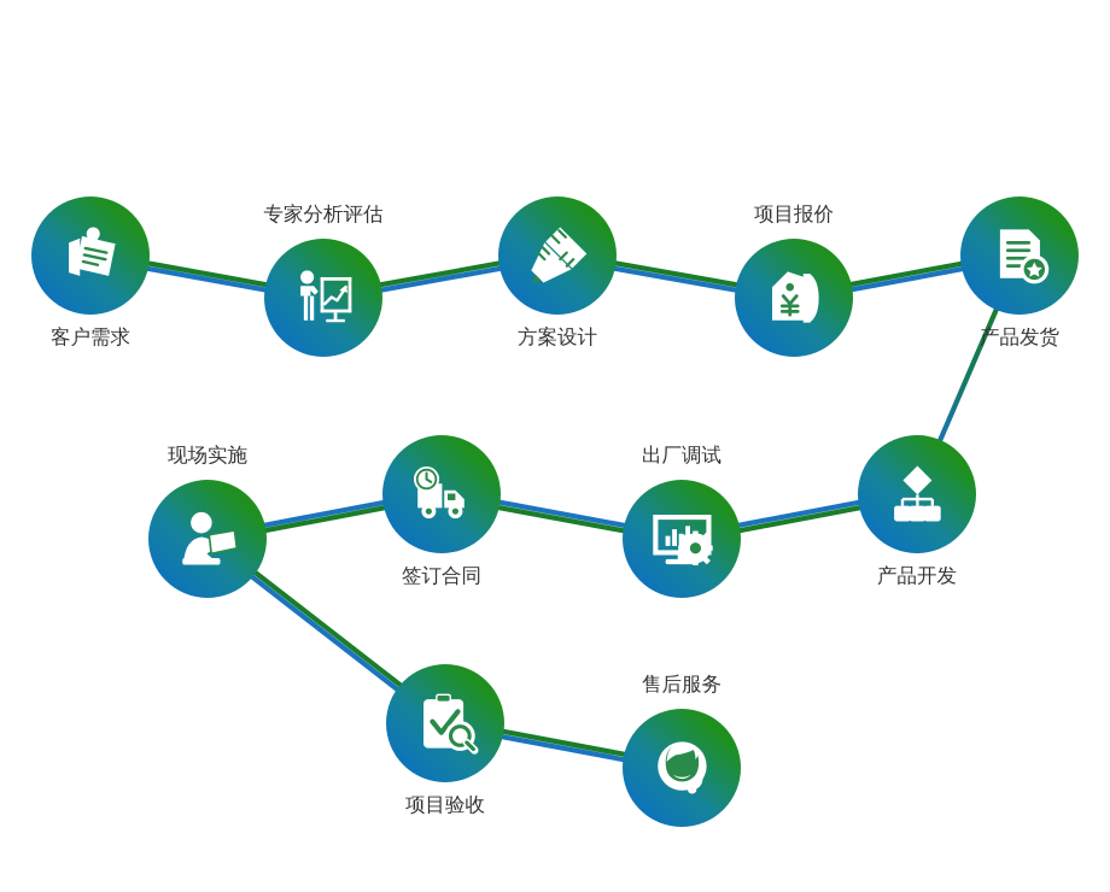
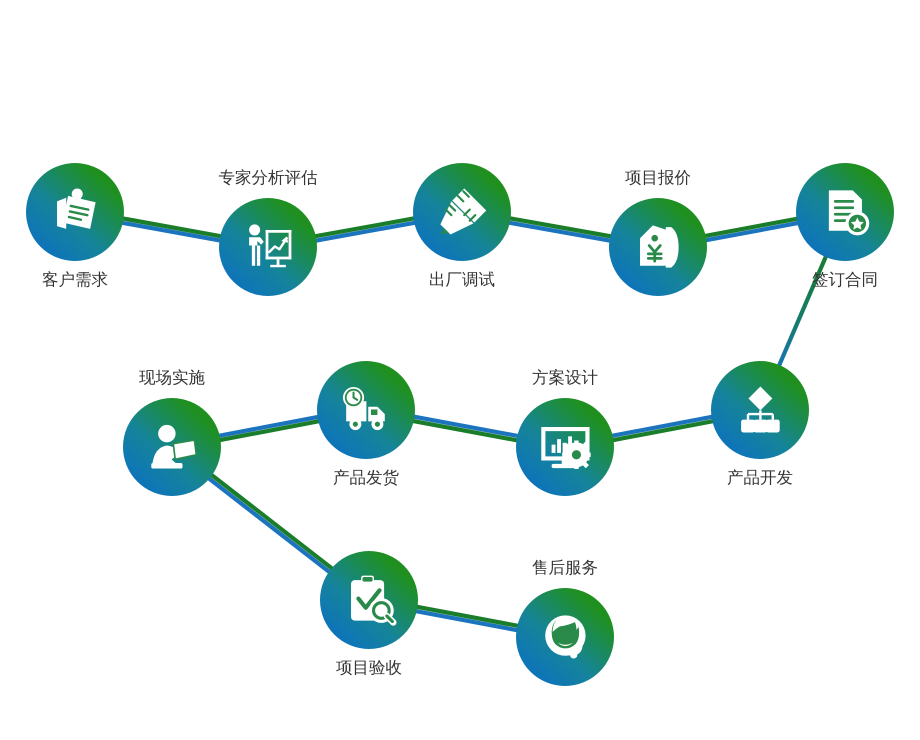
  客户需求
  专家分析评估
- 方案设计
+ 出厂调试
  项目报价
- 产品发货
+ 签订合同
  产品开发
- 出厂调试
+ 方案设计
- 签订合同
+ 产品发货
  现场实施
  项目验收
  售后服务
